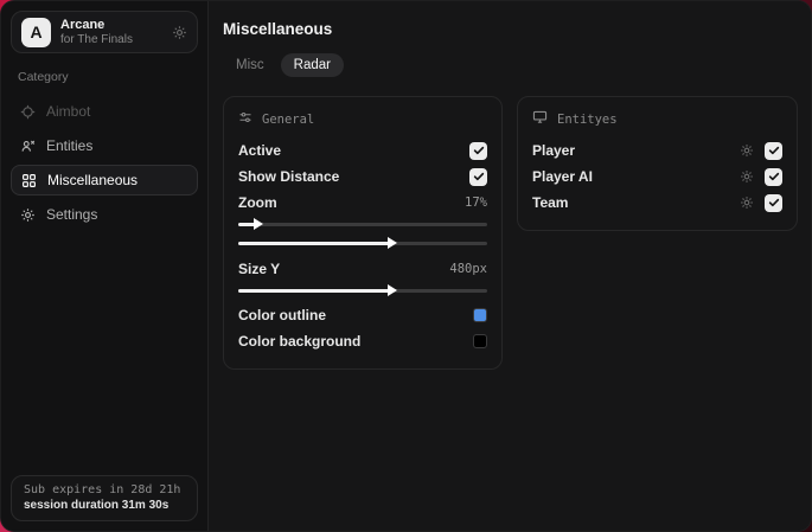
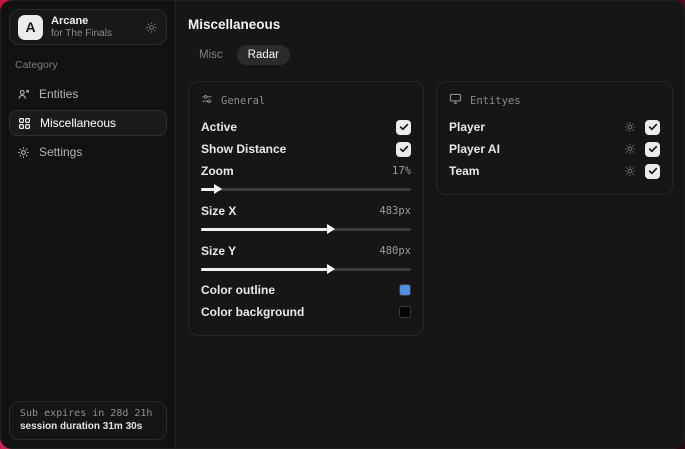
  A
  Arcane
  for The Finals
  Category
- Aimbot
  Entities
  Miscellaneous
  Settings
  Sub expires in 28d 21h
  session duration 31m 30s
  Miscellaneous
  Misc
  Radar
  General
  Active
  Show Distance
  Zoom
  17%
+ Size X
+ 483px
  Size Y
  480px
  Color outline
  Color background
  Entityes
  Player
  Player AI
  Team
